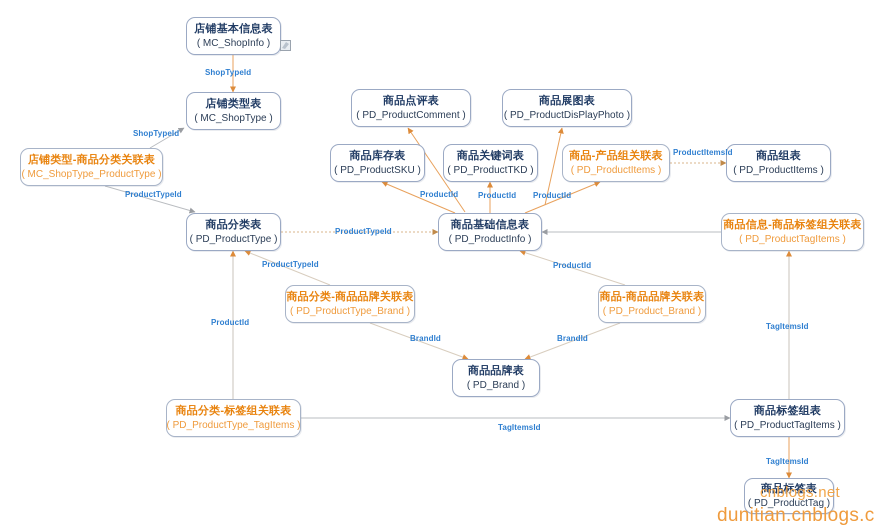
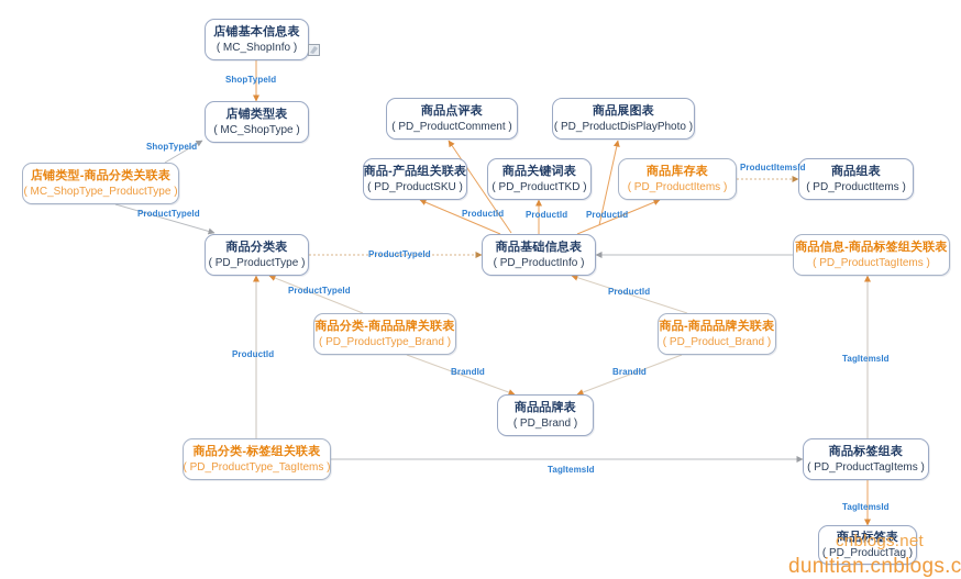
  店铺基本信息表
  ( MC_ShopInfo )
  店铺类型表
  ( MC_ShopType )
  店铺类型-商品分类关联表
  ( MC_ShopType_ProductType )
  商品分类表
  ( PD_ProductType )
  商品点评表
  ( PD_ProductComment )
  商品展图表
  ( PD_ProductDisPlayPhoto )
- 商品库存表
+ 商品-产品组关联表
  ( PD_ProductSKU )
  商品关键词表
  ( PD_ProductTKD )
- 商品-产品组关联表
+ 商品库存表
  ( PD_ProductItems )
  商品组表
  ( PD_ProductItems )
  商品基础信息表
  ( PD_ProductInfo )
  商品信息-商品标签组关联表
  ( PD_ProductTagItems )
  商品分类-商品品牌关联表
  ( PD_ProductType_Brand )
  商品-商品品牌关联表
  ( PD_Product_Brand )
  商品品牌表
  ( PD_Brand )
  商品分类-标签组关联表
  ( PD_ProductType_TagItems )
  商品标签组表
  ( PD_ProductTagItems )
  商品标签表
  ( PD_ProductTag )
  ShopTypeId
  ShopTypeId
  ProductTypeId
  ProductTypeId
  ProductTypeId
  ProductId
  ProductId
  ProductId
  ProductItemsId
  ProductId
  ProductId
  BrandId
  BrandId
  TagItemsId
  TagItemsId
  TagItemsId
  dunitian.cnblogs.c
  cnblogs.net
